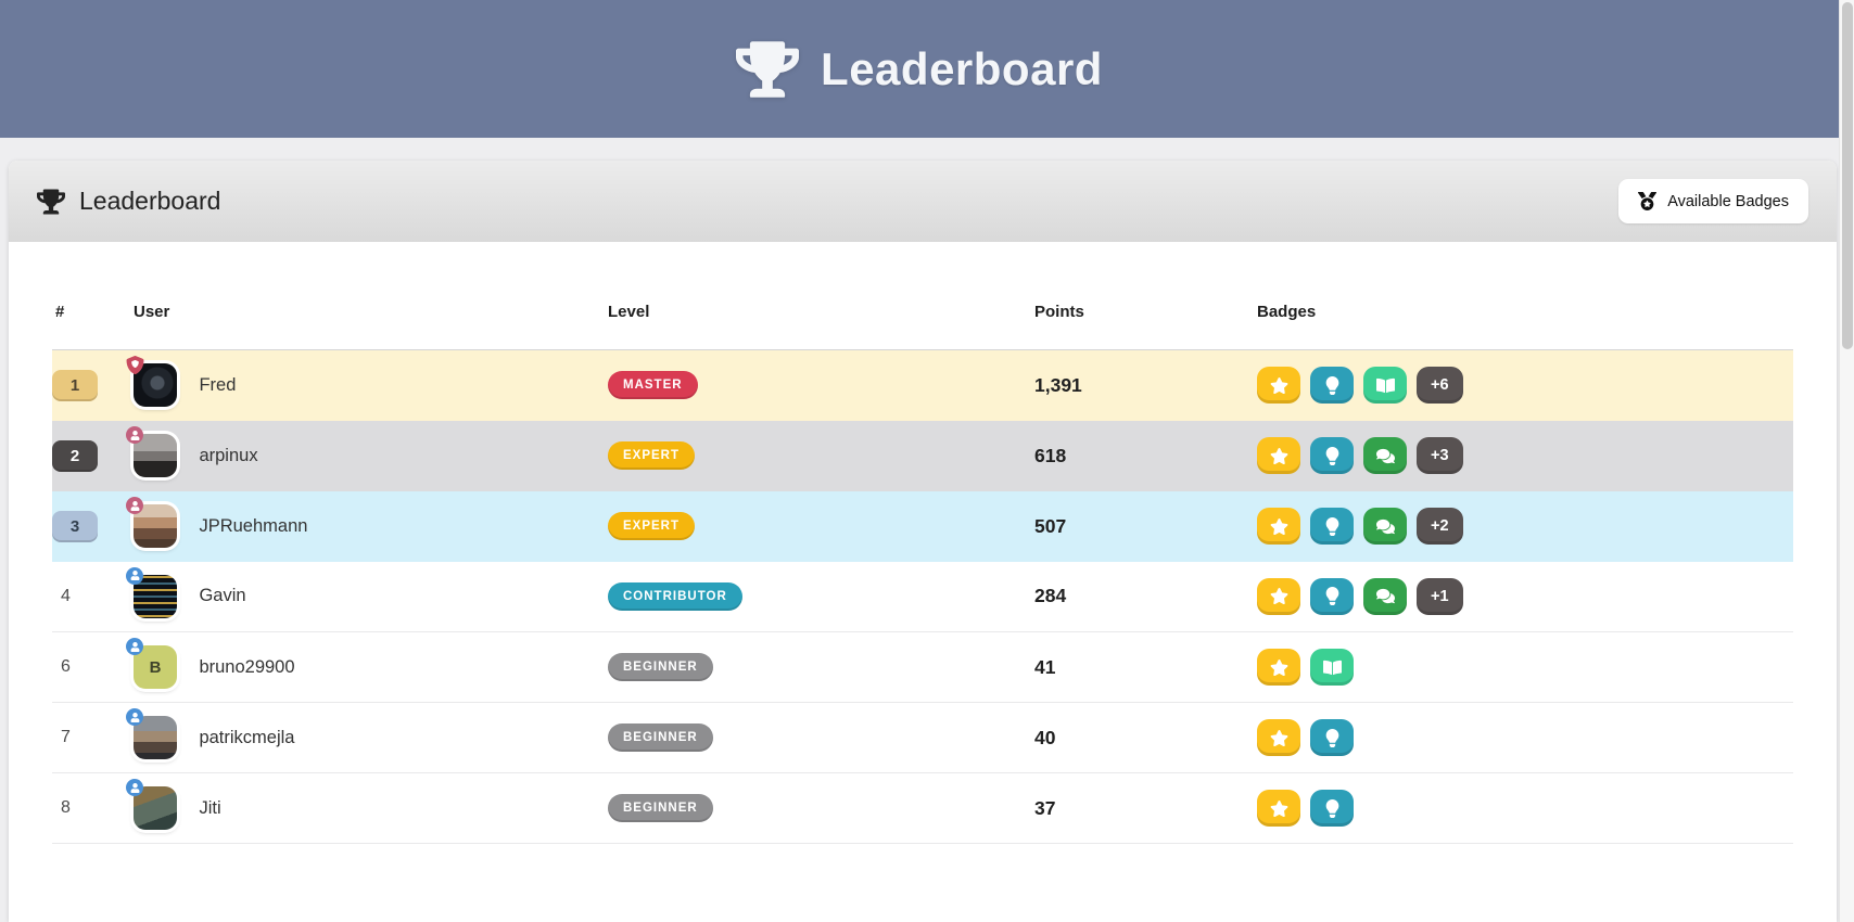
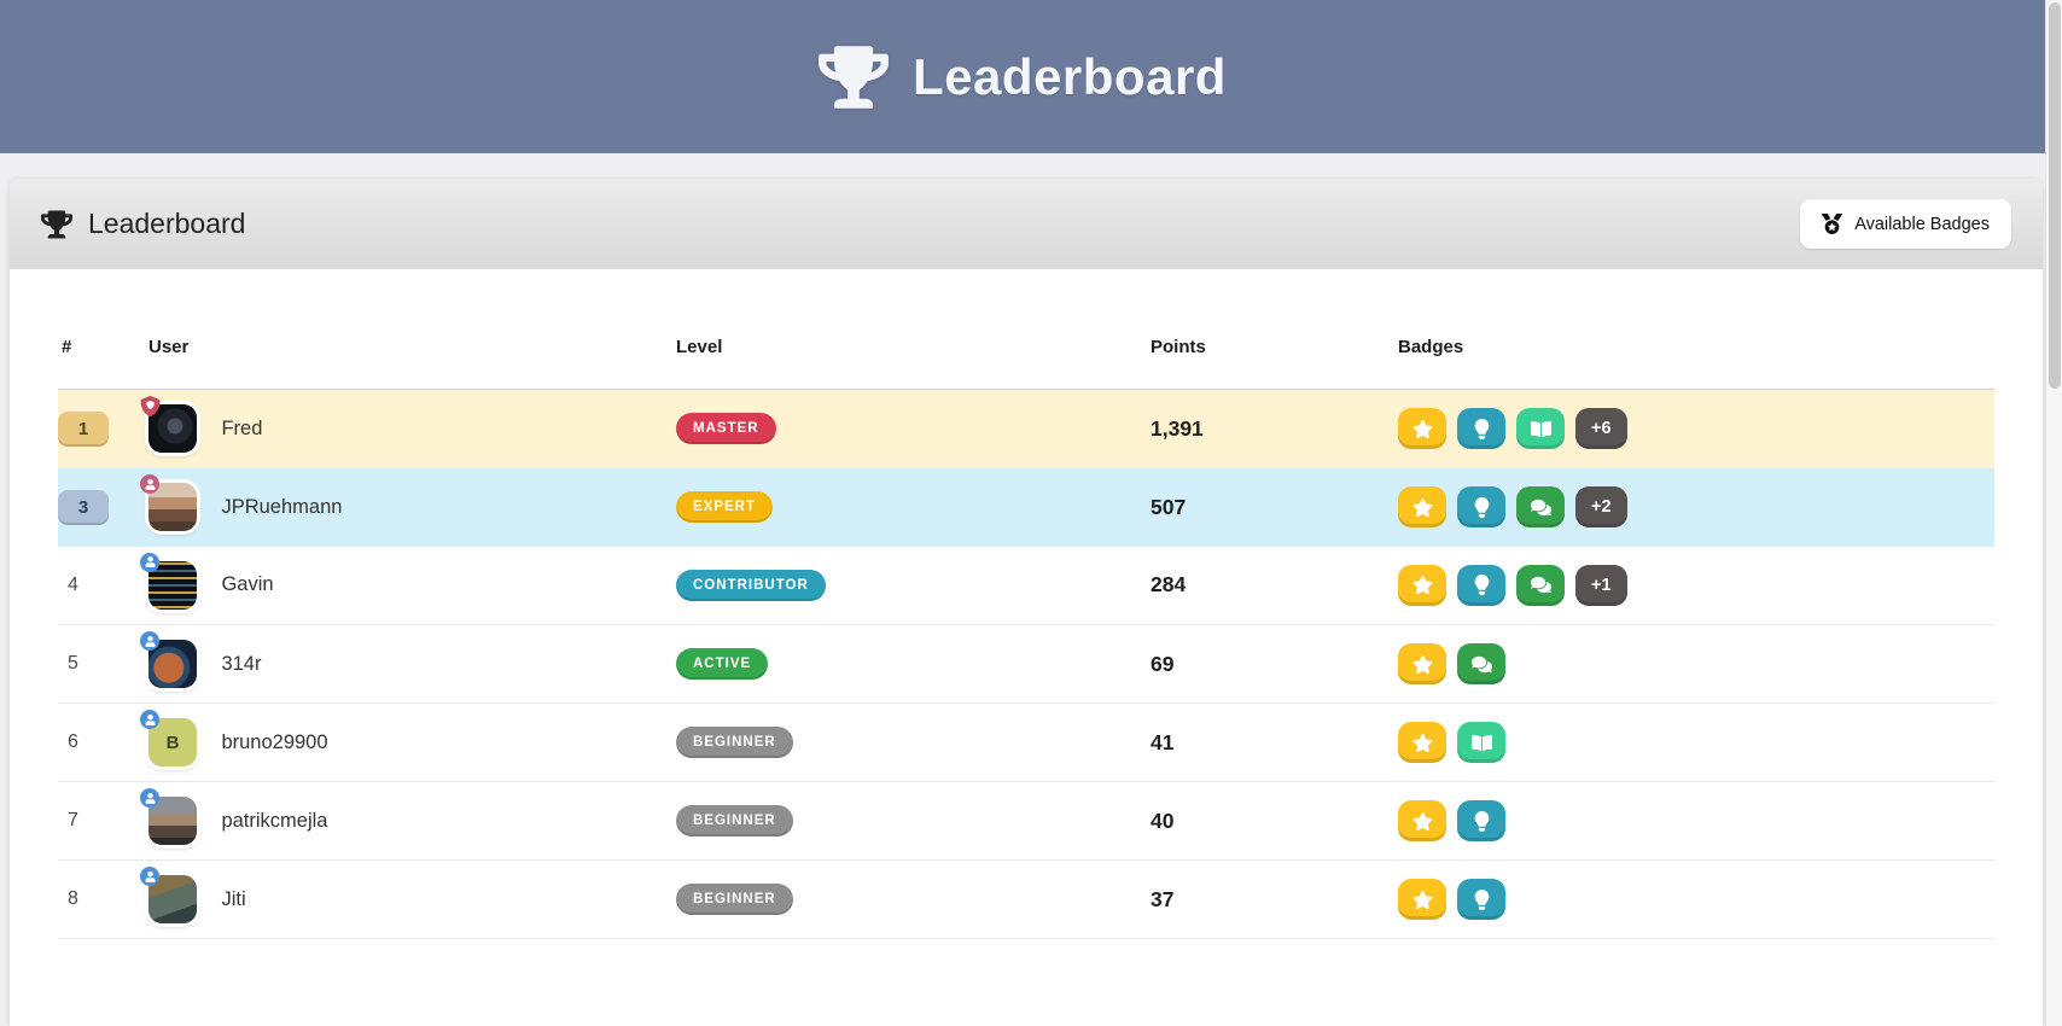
  Leaderboard
  Leaderboard
  Available Badges
  #	User	Level	Points	Badges
  1	Fred	MASTER	1,391	+6
- 2	arpinux	EXPERT	618	+3
  3	JPRuehmann	EXPERT	507	+2
  4	Gavin	CONTRIBUTOR	284	+1
+ 5	314r	ACTIVE	69
  6	B bruno29900	BEGINNER	41
  7	patrikcmejla	BEGINNER	40
  8	Jiti	BEGINNER	37
